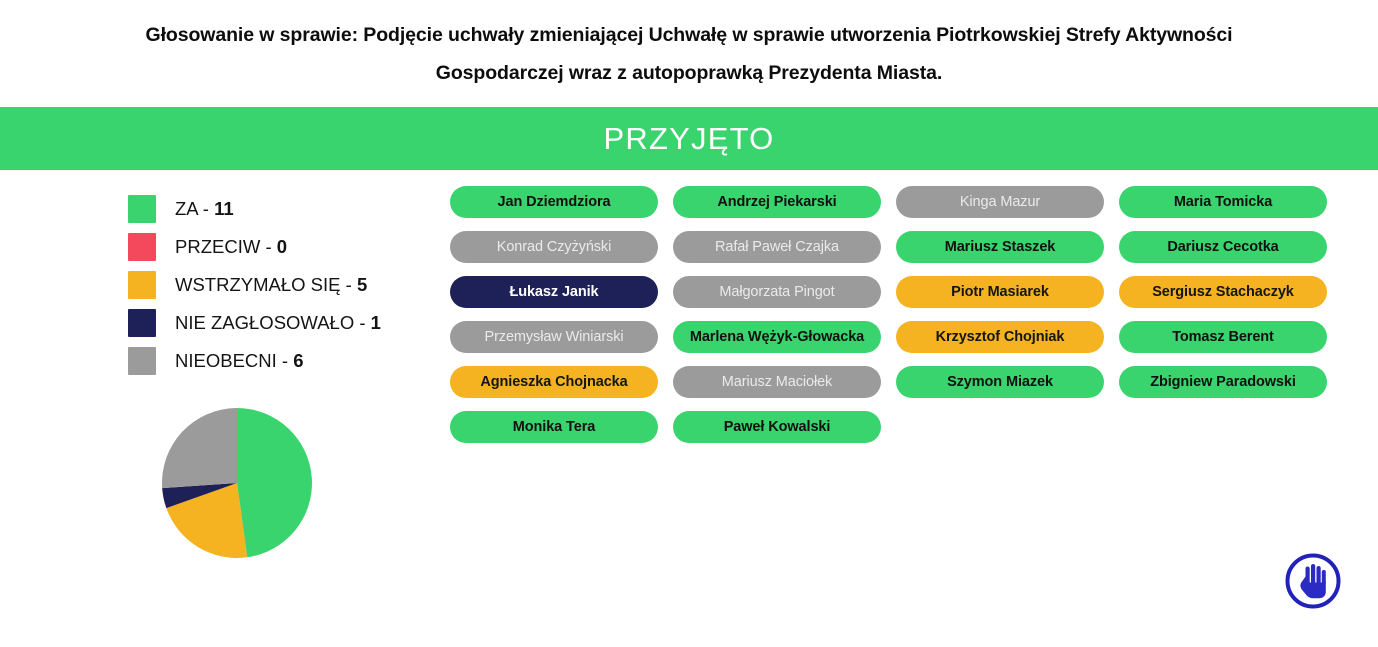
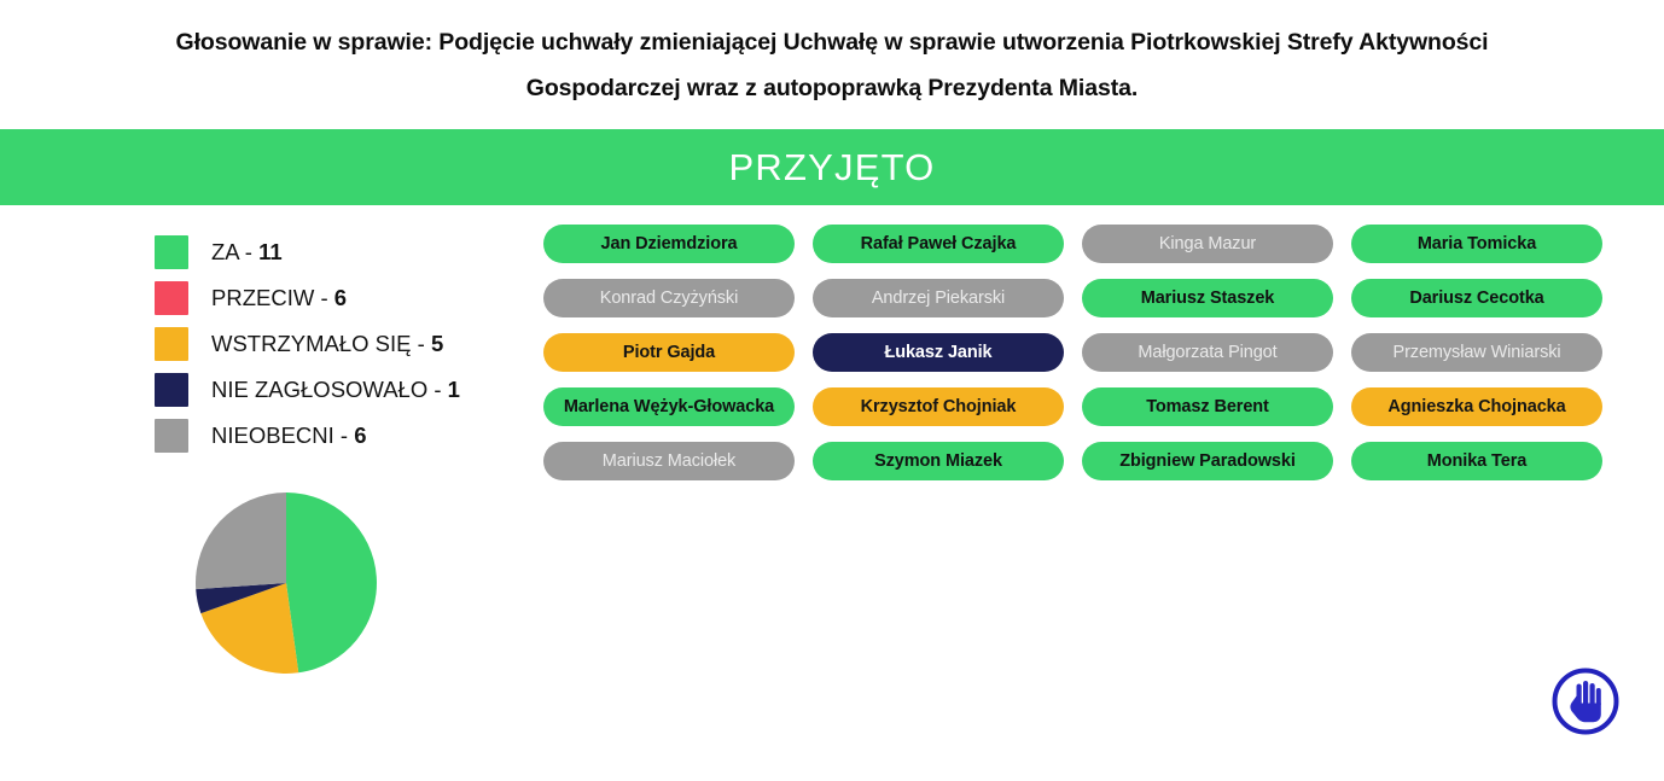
  Głosowanie w sprawie: Podjęcie uchwały zmieniającej Uchwałę w sprawie utworzenia Piotrkowskiej Strefy Aktywności
  Gospodarczej wraz z autopoprawką Prezydenta Miasta.
  PRZYJĘTO
  ZA - 11
- PRZECIW - 0
+ PRZECIW - 6
  WSTRZYMAŁO SIĘ - 5
  NIE ZAGŁOSOWAŁO - 1
  NIEOBECNI - 6
  Jan Dziemdziora
- Andrzej Piekarski
+ Rafał Paweł Czajka
  Kinga Mazur
  Maria Tomicka
  Konrad Czyżyński
- Rafał Paweł Czajka
+ Andrzej Piekarski
  Mariusz Staszek
  Dariusz Cecotka
+ Piotr Gajda
  Łukasz Janik
  Małgorzata Pingot
- Piotr Masiarek
- Sergiusz Stachaczyk
  Przemysław Winiarski
  Marlena Wężyk-Głowacka
  Krzysztof Chojniak
  Tomasz Berent
  Agnieszka Chojnacka
  Mariusz Maciołek
  Szymon Miazek
  Zbigniew Paradowski
  Monika Tera
- Paweł Kowalski
